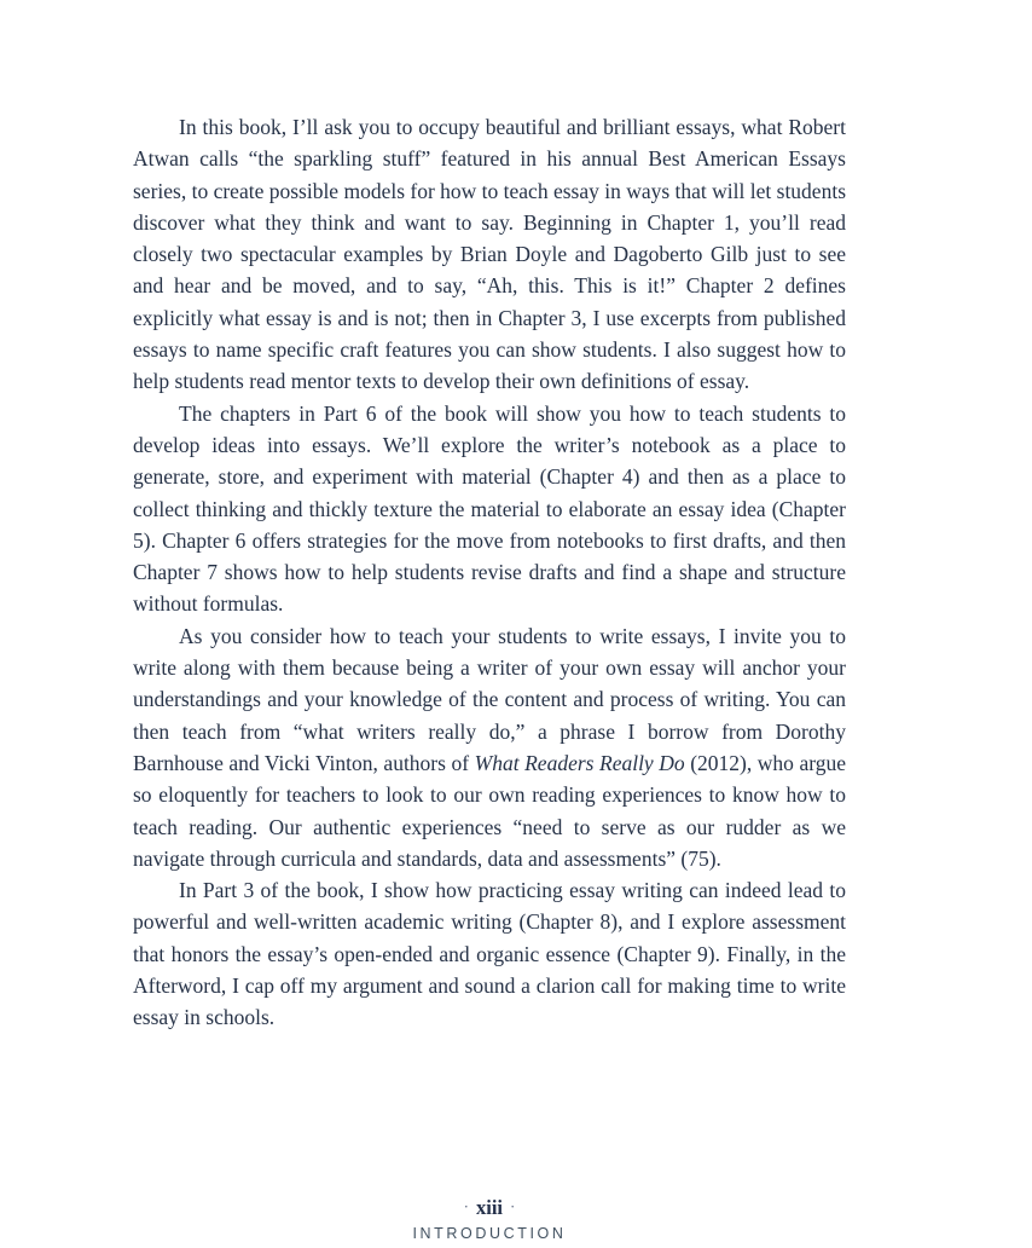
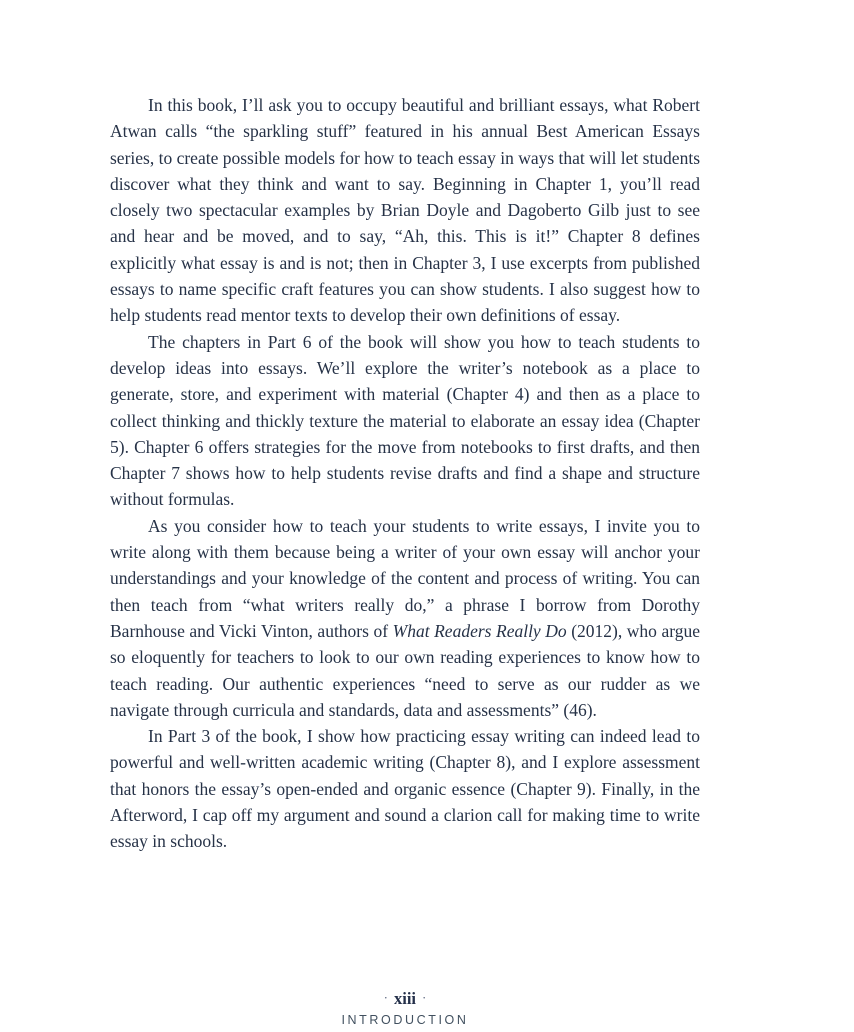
- In this book, I’ll ask you to occupy beautiful and brilliant essays, what Robert Atwan calls “the sparkling stuff” featured in his annual Best American Essays series, to create possible models for how to teach essay in ways that will let students discover what they think and want to say. Beginning in Chapter 1, you’ll read closely two spectacular examples by Brian Doyle and Dagoberto Gilb just to see and hear and be moved, and to say, “Ah, this. This is it!” Chapter 2 defines explicitly what essay is and is not; then in Chapter 3, I use excerpts from published essays to name specific craft features you can show students. I also suggest how to help students read mentor texts to develop their own definitions of essay.
+ In this book, I’ll ask you to occupy beautiful and brilliant essays, what Robert Atwan calls “the sparkling stuff” featured in his annual Best American Essays series, to create possible models for how to teach essay in ways that will let students discover what they think and want to say. Beginning in Chapter 1, you’ll read closely two spectacular examples by Brian Doyle and Dagoberto Gilb just to see and hear and be moved, and to say, “Ah, this. This is it!” Chapter 8 defines explicitly what essay is and is not; then in Chapter 3, I use excerpts from published essays to name specific craft features you can show students. I also suggest how to help students read mentor texts to develop their own definitions of essay.
  The chapters in Part 6 of the book will show you how to teach students to develop ideas into essays. We’ll explore the writer’s notebook as a place to generate, store, and experiment with material (Chapter 4) and then as a place to collect thinking and thickly texture the material to elaborate an essay idea (Chapter 5). Chapter 6 offers strategies for the move from notebooks to first drafts, and then Chapter 7 shows how to help students revise drafts and find a shape and structure without formulas.
- As you consider how to teach your students to write essays, I invite you to write along with them because being a writer of your own essay will anchor your understandings and your knowledge of the content and process of writing. You can then teach from “what writers really do,” a phrase I borrow from Dorothy Barnhouse and Vicki Vinton, authors of What Readers Really Do (2012), who argue so eloquently for teachers to look to our own reading experiences to know how to teach reading. Our authentic experiences “need to serve as our rudder as we navigate through curricula and standards, data and assessments” (75).
+ As you consider how to teach your students to write essays, I invite you to write along with them because being a writer of your own essay will anchor your understandings and your knowledge of the content and process of writing. You can then teach from “what writers really do,” a phrase I borrow from Dorothy Barnhouse and Vicki Vinton, authors of What Readers Really Do (2012), who argue so eloquently for teachers to look to our own reading experiences to know how to teach reading. Our authentic experiences “need to serve as our rudder as we navigate through curricula and standards, data and assessments” (46).
  In Part 3 of the book, I show how practicing essay writing can indeed lead to powerful and well-written academic writing (Chapter 8), and I explore assessment that honors the essay’s open-ended and organic essence (Chapter 9). Finally, in the Afterword, I cap off my argument and sound a clarion call for making time to write essay in schools.
  · xiii ·
  INTRODUCTION
